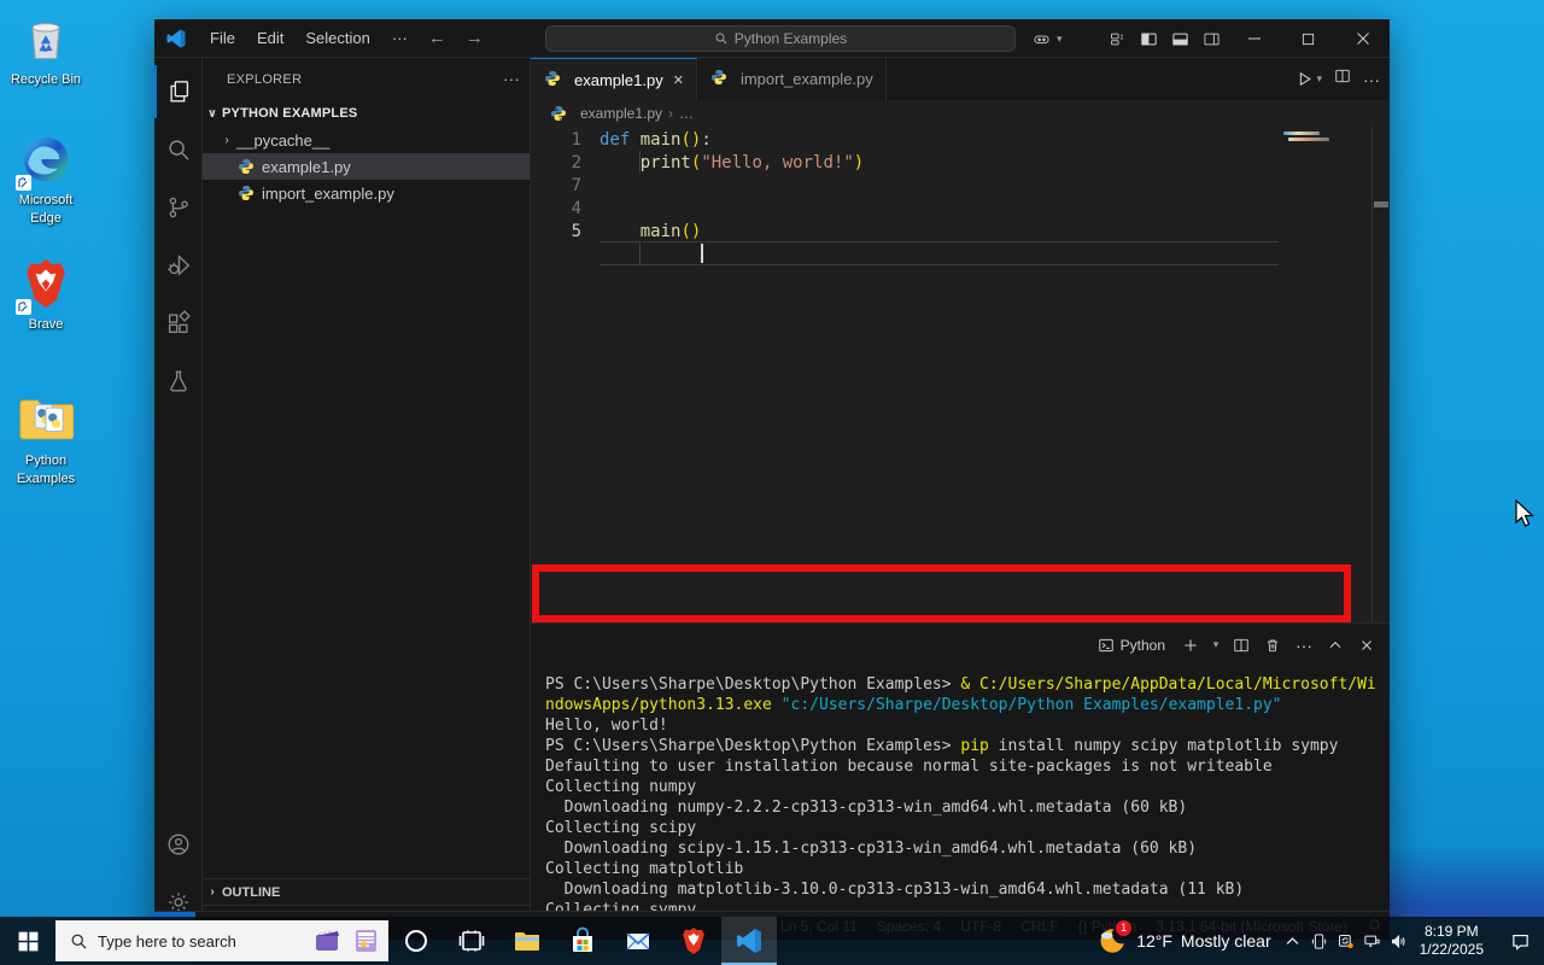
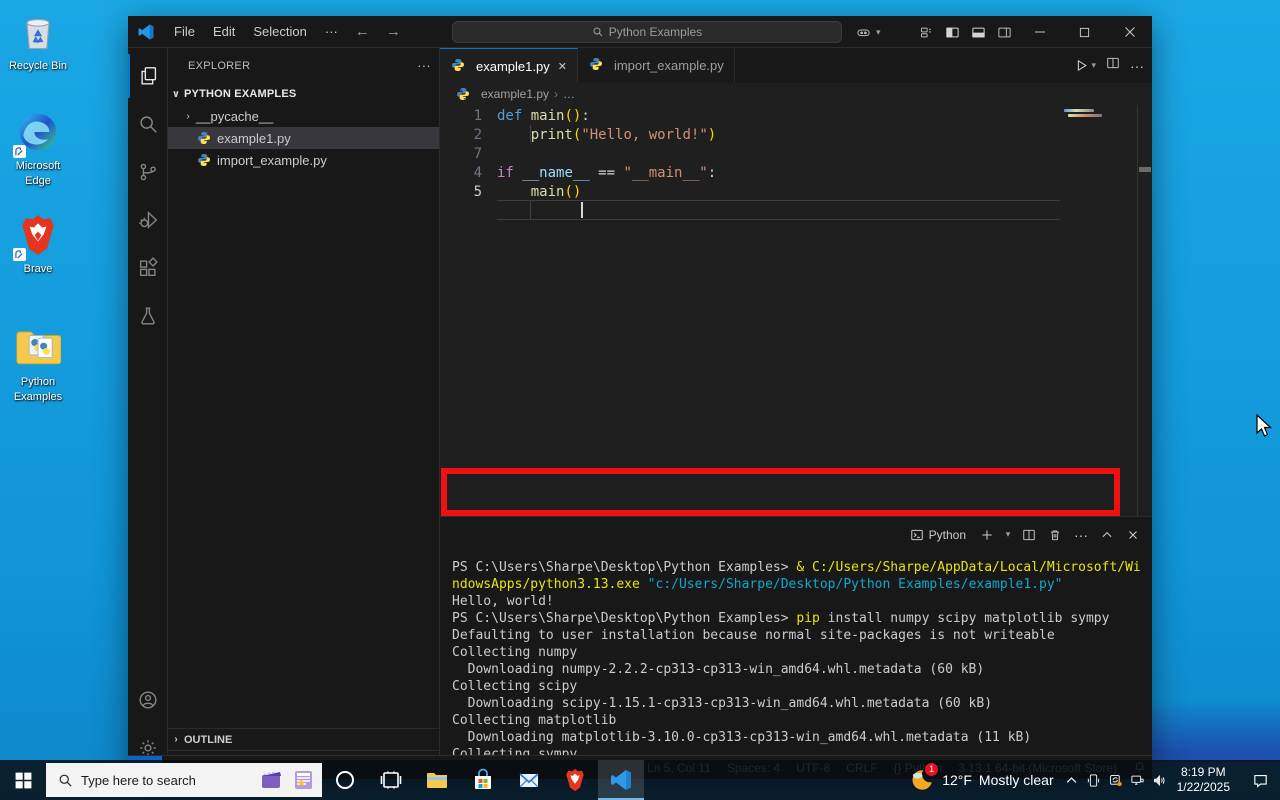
  Recycle Bin
  Microsoft
  Edge
  Brave
  Python
  Examples
  File
  Edit
  Selection
  ···
  ←
  →
  Python Examples
  ▾
  EXPLORER
  ···
  ∨
  PYTHON EXAMPLES
  ›
  __pycache__
  example1.py
  import_example.py
  ›
  OUTLINE
  example1.py
  ✕
  import_example.py
  ▾
  ···
  example1.py
  ›
  …
  1
  def main():
  2
  print("Hello, world!")
  7
  4
+ if __name__ == "__main__":
  5
  main()
  Python
  ▾
  ···
  PS C:\Users\Sharpe\Desktop\Python Examples> & C:/Users/Sharpe/AppData/Local/Microsoft/Wi
  ndowsApps/python3.13.exe "c:/Users/Sharpe/Desktop/Python Examples/example1.py"
  Hello, world!
  PS C:\Users\Sharpe\Desktop\Python Examples> pip install numpy scipy matplotlib sympy
  Defaulting to user installation because normal site-packages is not writeable
  Collecting numpy
  Downloading numpy-2.2.2-cp313-cp313-win_amd64.whl.metadata (60 kB)
  Collecting scipy
  Downloading scipy-1.15.1-cp313-cp313-win_amd64.whl.metadata (60 kB)
  Collecting matplotlib
  Downloading matplotlib-3.10.0-cp313-cp313-win_amd64.whl.metadata (11 kB)
  {} Pytn
  3.13.1 64-bit (Microsoft Store)
  Type here to search
  1
  12°F
  Mostly clear
  8:19 PM
  1/22/2025
